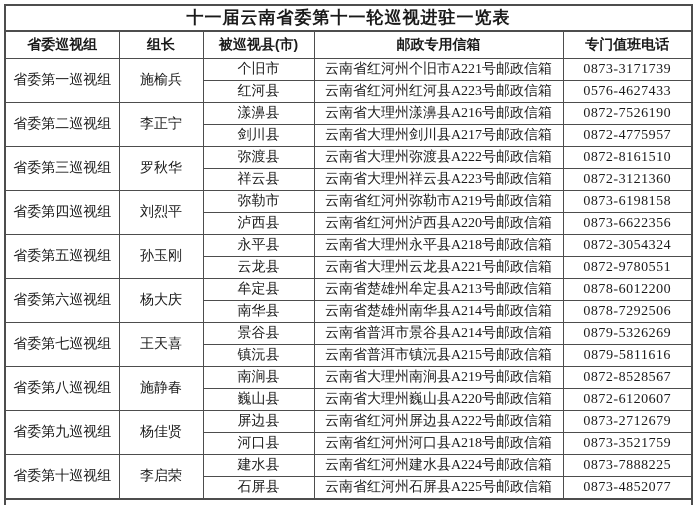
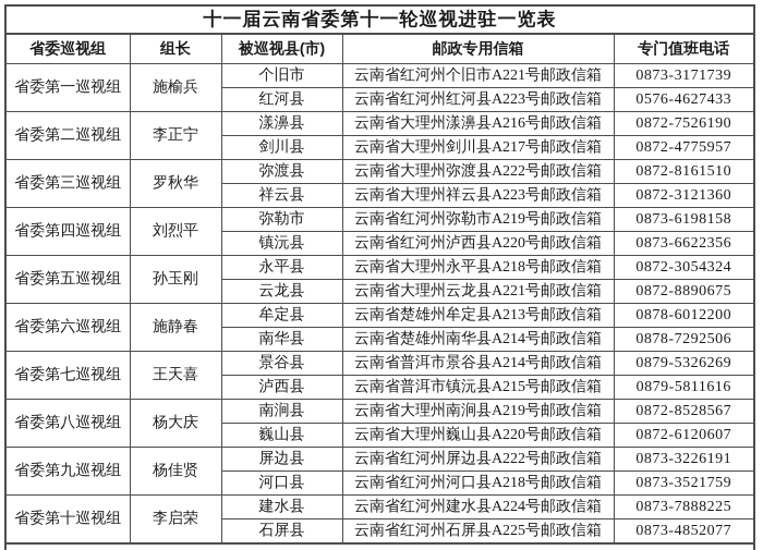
  十一届云南省委第十一轮巡视进驻一览表
  省委巡视组	组长	被巡视县(市)	邮政专用信箱	专门值班电话
  省委第一巡视组	施榆兵	个旧市	云南省红河州个旧市A221号邮政信箱	0873-3171739
  红河县	云南省红河州红河县A223号邮政信箱	0576-4627433
  省委第二巡视组	李正宁	漾濞县	云南省大理州漾濞县A216号邮政信箱	0872-7526190
  剑川县	云南省大理州剑川县A217号邮政信箱	0872-4775957
  省委第三巡视组	罗秋华	弥渡县	云南省大理州弥渡县A222号邮政信箱	0872-8161510
  祥云县	云南省大理州祥云县A223号邮政信箱	0872-3121360
  省委第四巡视组	刘烈平	弥勒市	云南省红河州弥勒市A219号邮政信箱	0873-6198158
- 泸西县	云南省红河州泸西县A220号邮政信箱	0873-6622356
+ 镇沅县	云南省红河州泸西县A220号邮政信箱	0873-6622356
  省委第五巡视组	孙玉刚	永平县	云南省大理州永平县A218号邮政信箱	0872-3054324
- 云龙县	云南省大理州云龙县A221号邮政信箱	0872-9780551
+ 云龙县	云南省大理州云龙县A221号邮政信箱	0872-8890675
- 省委第六巡视组	杨大庆	牟定县	云南省楚雄州牟定县A213号邮政信箱	0878-6012200
+ 省委第六巡视组	施静春	牟定县	云南省楚雄州牟定县A213号邮政信箱	0878-6012200
  南华县	云南省楚雄州南华县A214号邮政信箱	0878-7292506
  省委第七巡视组	王天喜	景谷县	云南省普洱市景谷县A214号邮政信箱	0879-5326269
- 镇沅县	云南省普洱市镇沅县A215号邮政信箱	0879-5811616
+ 泸西县	云南省普洱市镇沅县A215号邮政信箱	0879-5811616
- 省委第八巡视组	施静春	南涧县	云南省大理州南涧县A219号邮政信箱	0872-8528567
+ 省委第八巡视组	杨大庆	南涧县	云南省大理州南涧县A219号邮政信箱	0872-8528567
  巍山县	云南省大理州巍山县A220号邮政信箱	0872-6120607
- 省委第九巡视组	杨佳贤	屏边县	云南省红河州屏边县A222号邮政信箱	0873-2712679
+ 省委第九巡视组	杨佳贤	屏边县	云南省红河州屏边县A222号邮政信箱	0873-3226191
  河口县	云南省红河州河口县A218号邮政信箱	0873-3521759
  省委第十巡视组	李启荣	建水县	云南省红河州建水县A224号邮政信箱	0873-7888225
  石屏县	云南省红河州石屏县A225号邮政信箱	0873-4852077
